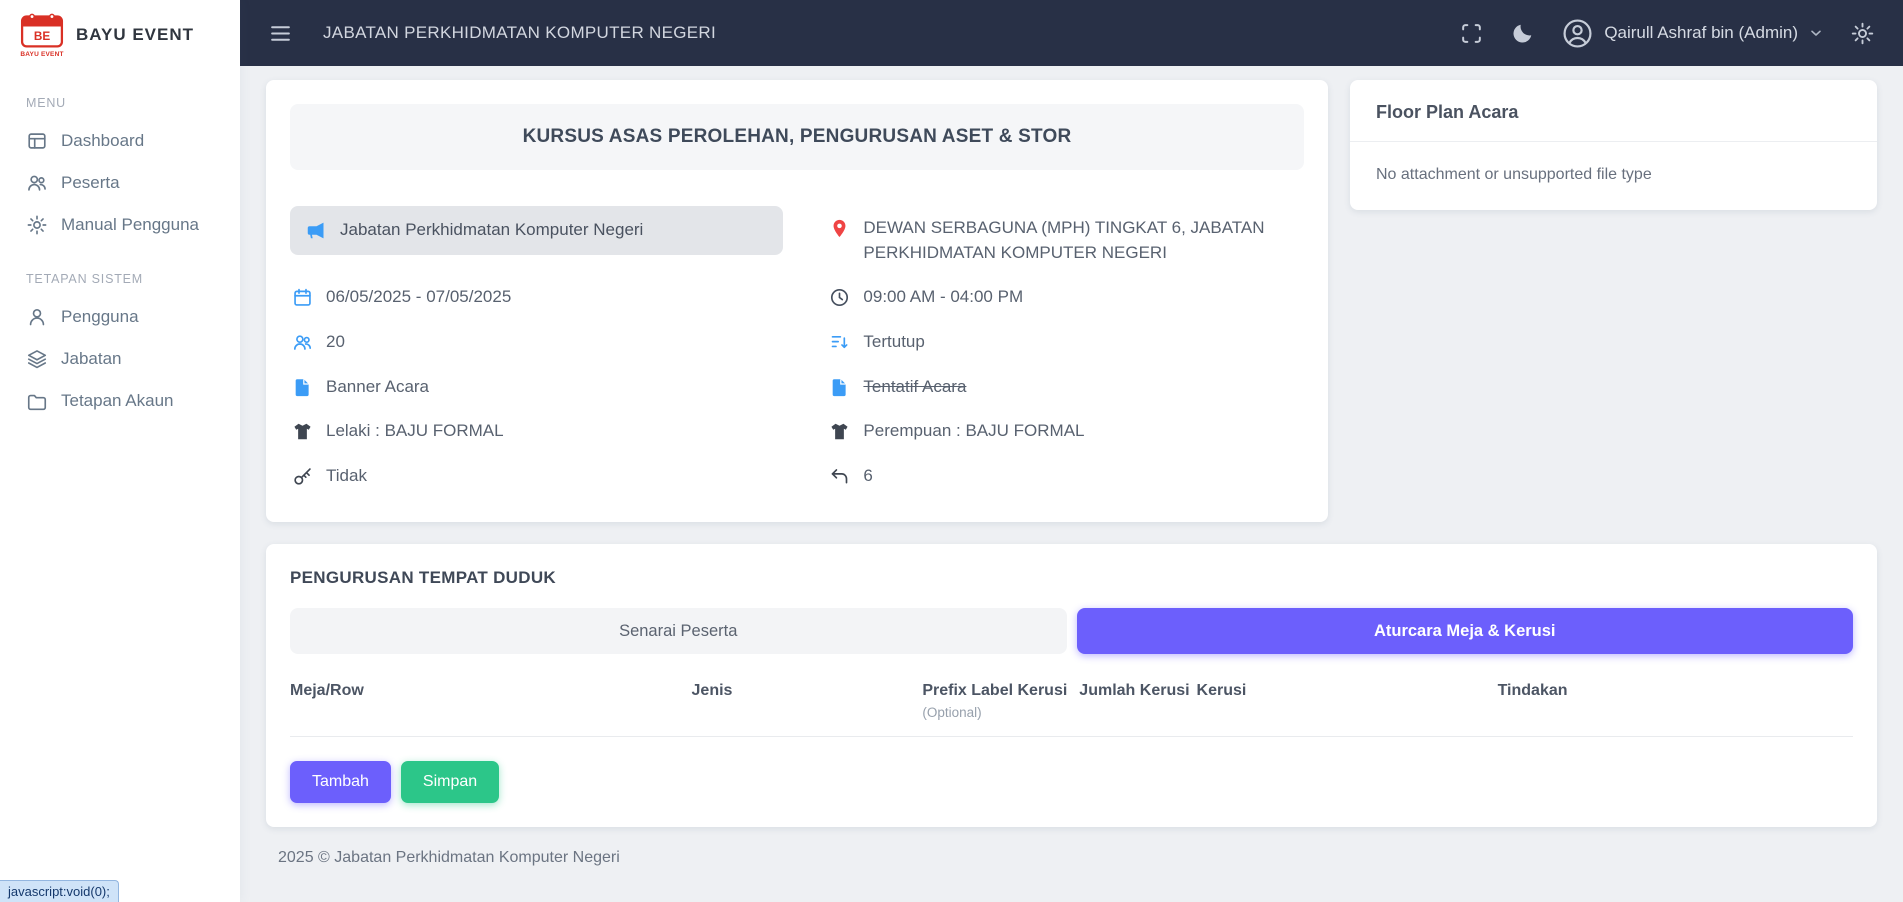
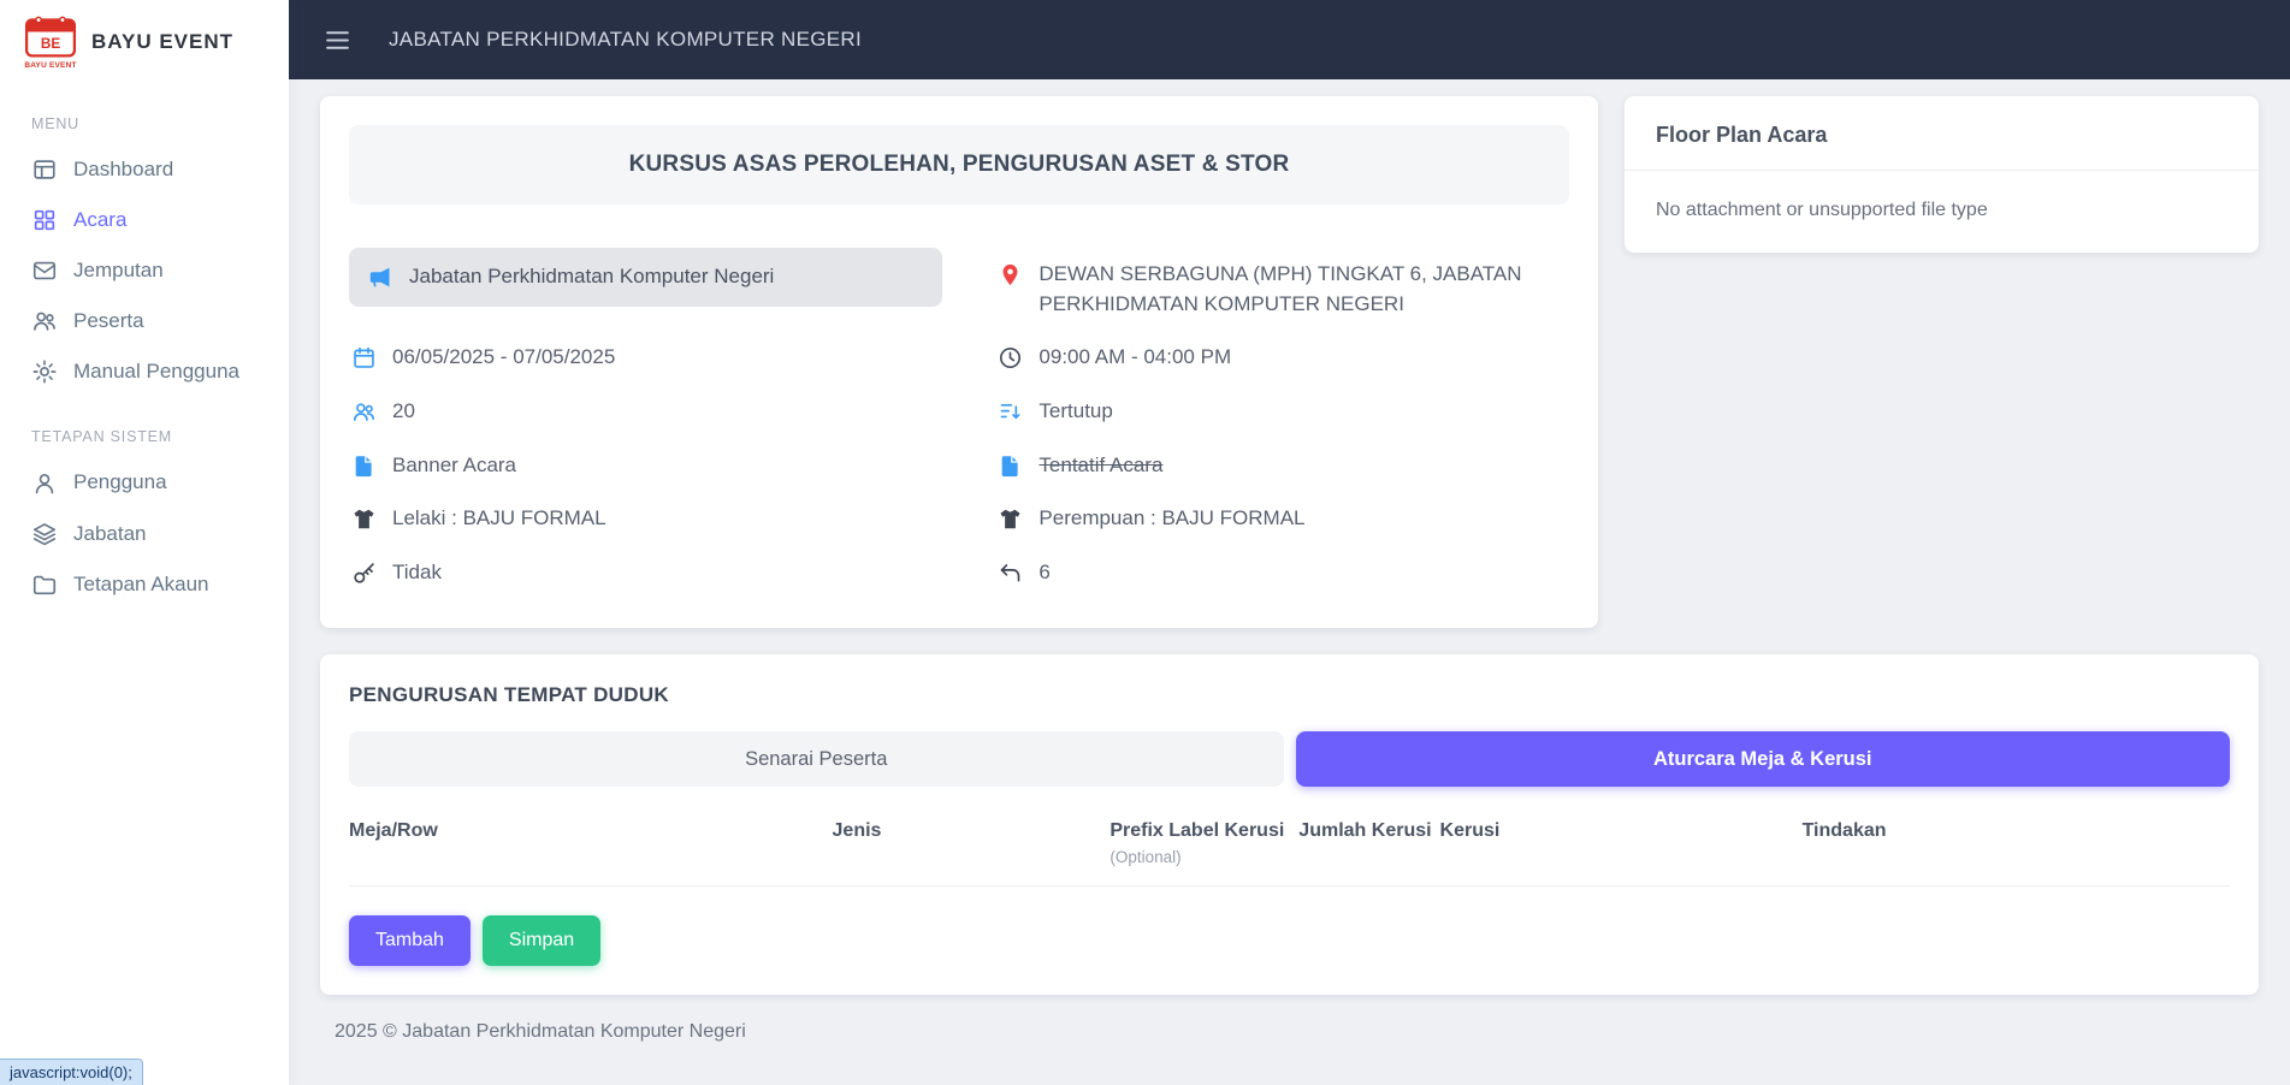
  BE
  BAYU EVENT
  MENU
  Dashboard
+ Acara
+ Jemputan
  Peserta
  Manual Pengguna
  TETAPAN SISTEM
  Pengguna
  Jabatan
  Tetapan Akaun
  JABATAN PERKHIDMATAN KOMPUTER NEGERI
- Qairull Ashraf bin (Admin)
  KURSUS ASAS PEROLEHAN, PENGURUSAN ASET & STOR
  Jabatan Perkhidmatan Komputer Negeri
  DEWAN SERBAGUNA (MPH) TINGKAT 6, JABATAN PERKHIDMATAN KOMPUTER NEGERI
  06/05/2025 - 07/05/2025
  09:00 AM - 04:00 PM
  20
  Tertutup
  Banner Acara
  Tentatif Acara
  Lelaki : BAJU FORMAL
  Perempuan : BAJU FORMAL
  Tidak
  6
  Floor Plan Acara
  No attachment or unsupported file type
  PENGURUSAN TEMPAT DUDUK
  Senarai Peserta
  Aturcara Meja & Kerusi
  Meja/Row
  Jenis
  Prefix Label Kerusi
  (Optional)
  Jumlah Kerusi
  Kerusi
  Tindakan
  Tambah
  Simpan
  2025 © Jabatan Perkhidmatan Komputer Negeri
  javascript:void(0);
